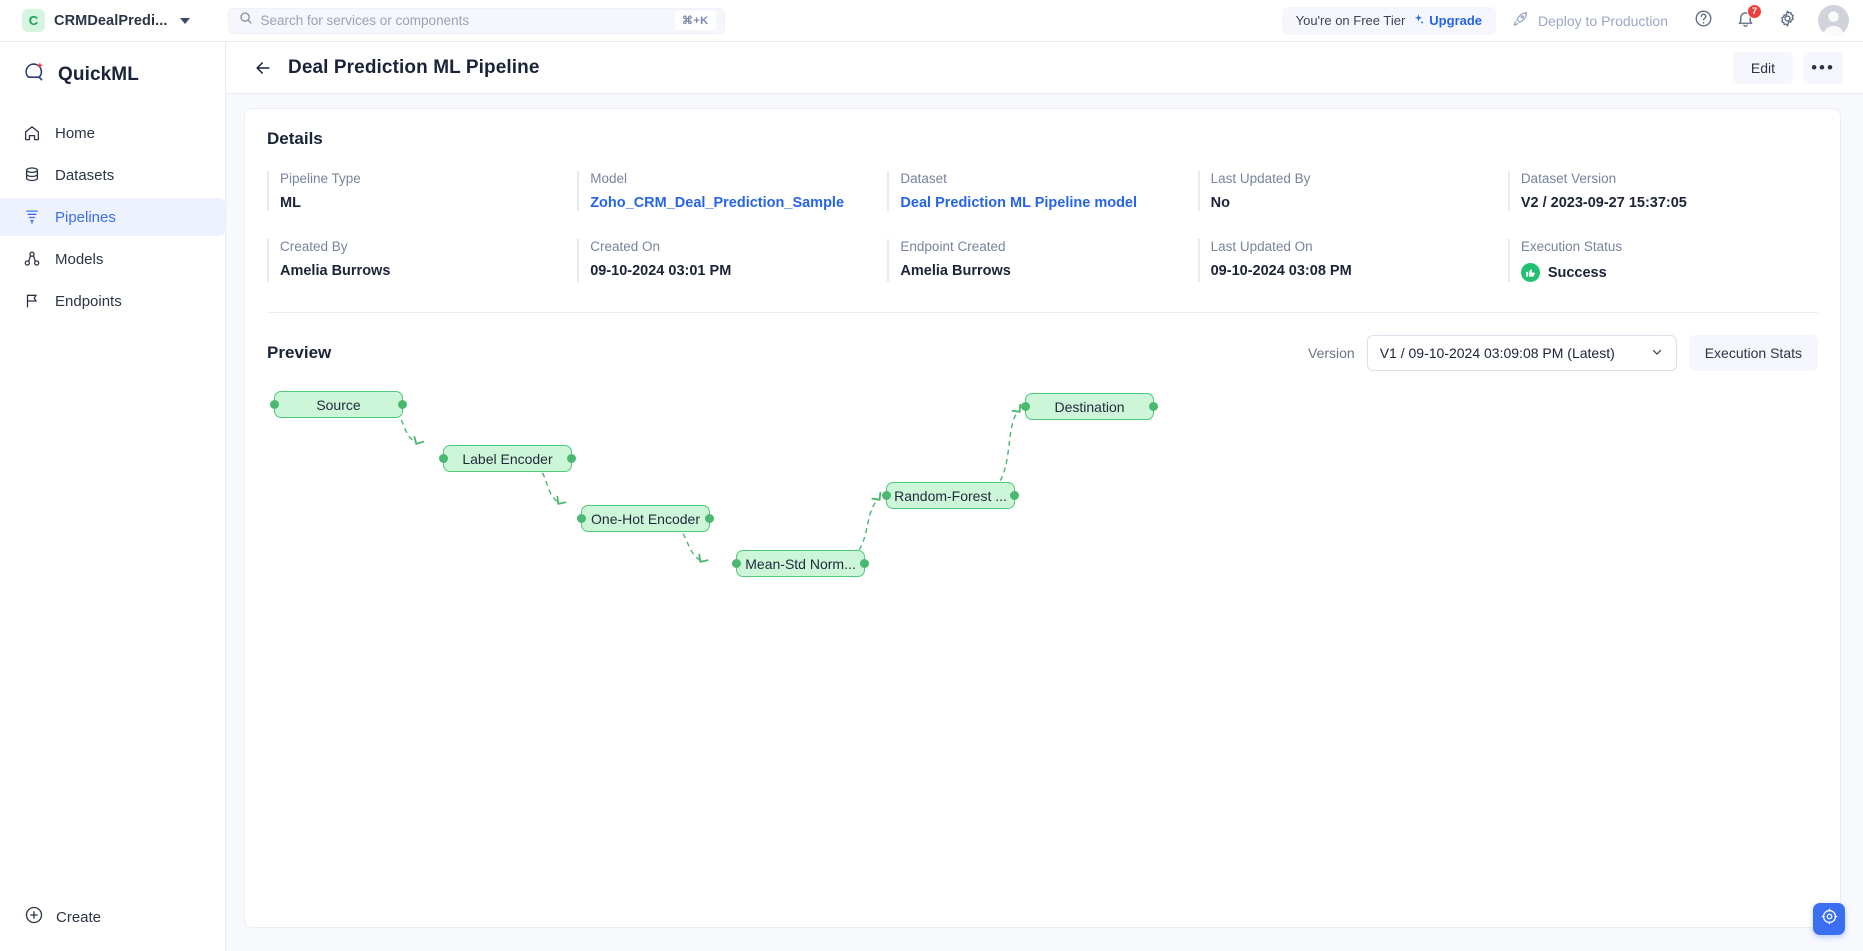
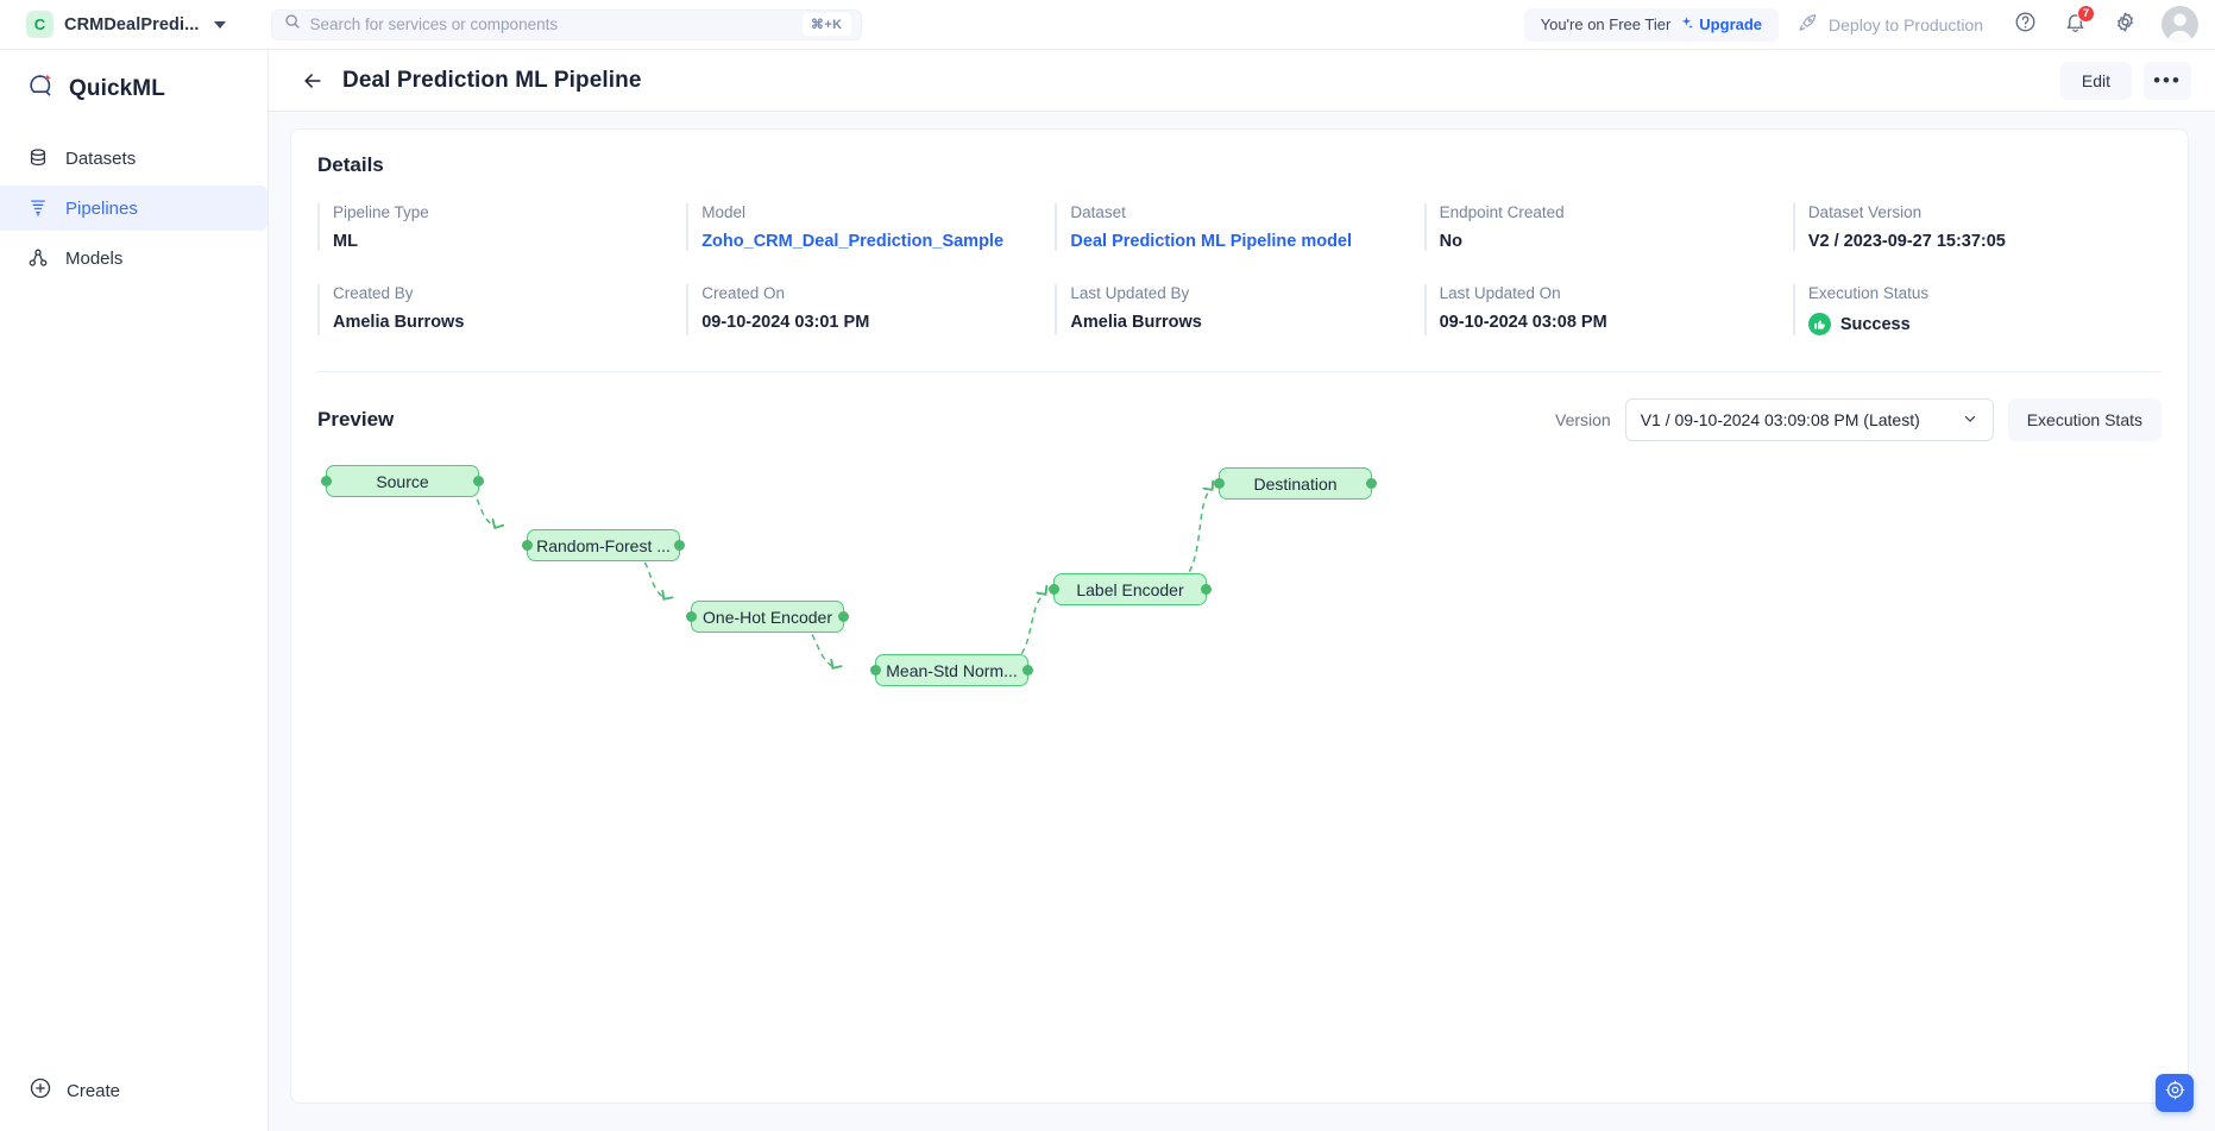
  C
  CRMDealPredi...
  Search for services or components
  ⌘+K
  You're on Free Tier
  Upgrade
  Deploy to Production
  7
  QuickML
- Home
  Datasets
  Pipelines
  Models
- Endpoints
  Create
  Deal Prediction ML Pipeline
  Edit
  •••
  Details
  Pipeline Type
  ML
  Model
  Zoho_CRM_Deal_Prediction_Sample
  Dataset
  Deal Prediction ML Pipeline model
- Last Updated By
+ Endpoint Created
  No
  Dataset Version
  V2 / 2023-09-27 15:37:05
  Created By
  Amelia Burrows
  Created On
  09-10-2024 03:01 PM
- Endpoint Created
+ Last Updated By
  Amelia Burrows
  Last Updated On
  09-10-2024 03:08 PM
  Execution Status
  Success
  Preview
  Version
  V1 / 09-10-2024 03:09:08 PM (Latest)
  Execution Stats
  Source
- Label Encoder
+ Random-Forest ...
  One-Hot Encoder
  Mean-Std Norm...
- Random-Forest ...
+ Label Encoder
  Destination
